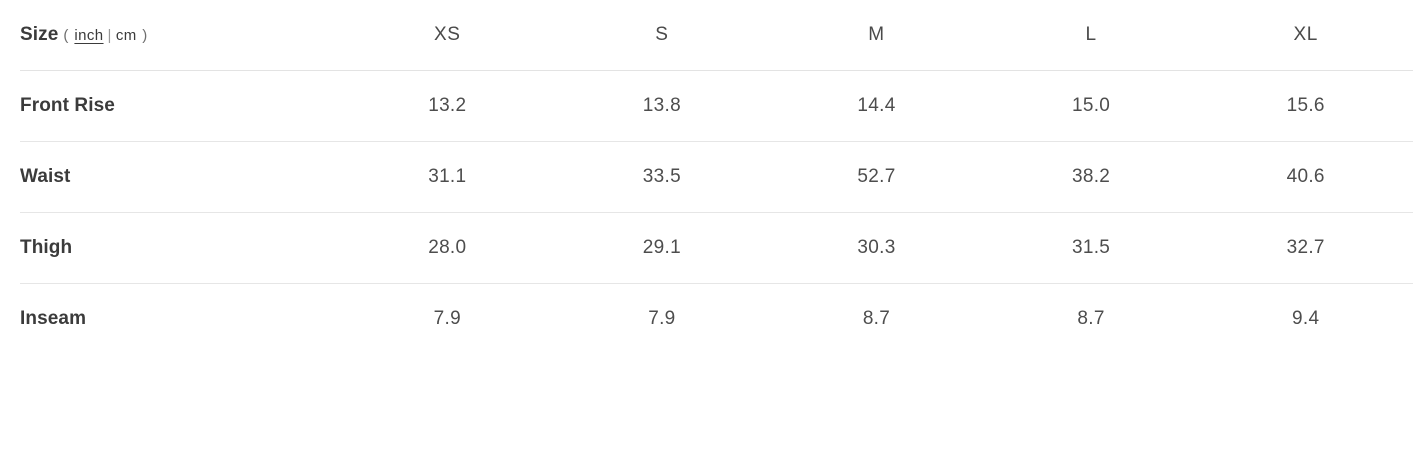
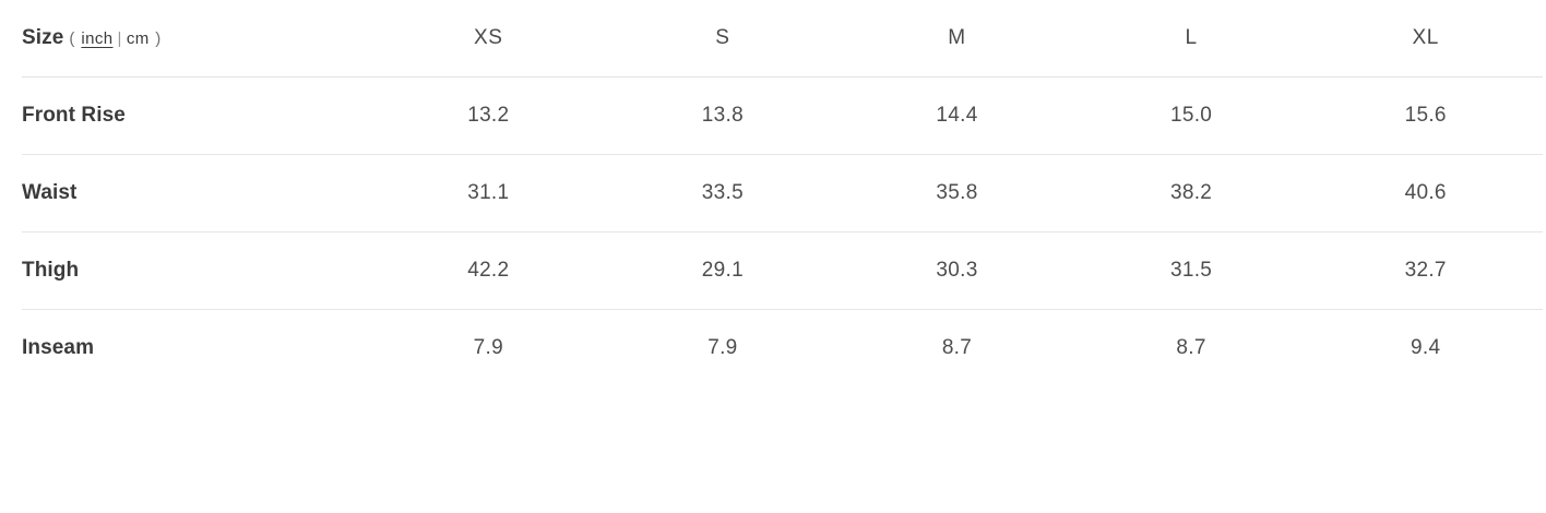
  Size ( inch | cm )	XS	S	M	L	XL
  Front Rise	13.2	13.8	14.4	15.0	15.6
- Waist	31.1	33.5	52.7	38.2	40.6
+ Waist	31.1	33.5	35.8	38.2	40.6
- Thigh	28.0	29.1	30.3	31.5	32.7
+ Thigh	42.2	29.1	30.3	31.5	32.7
  Inseam	7.9	7.9	8.7	8.7	9.4
